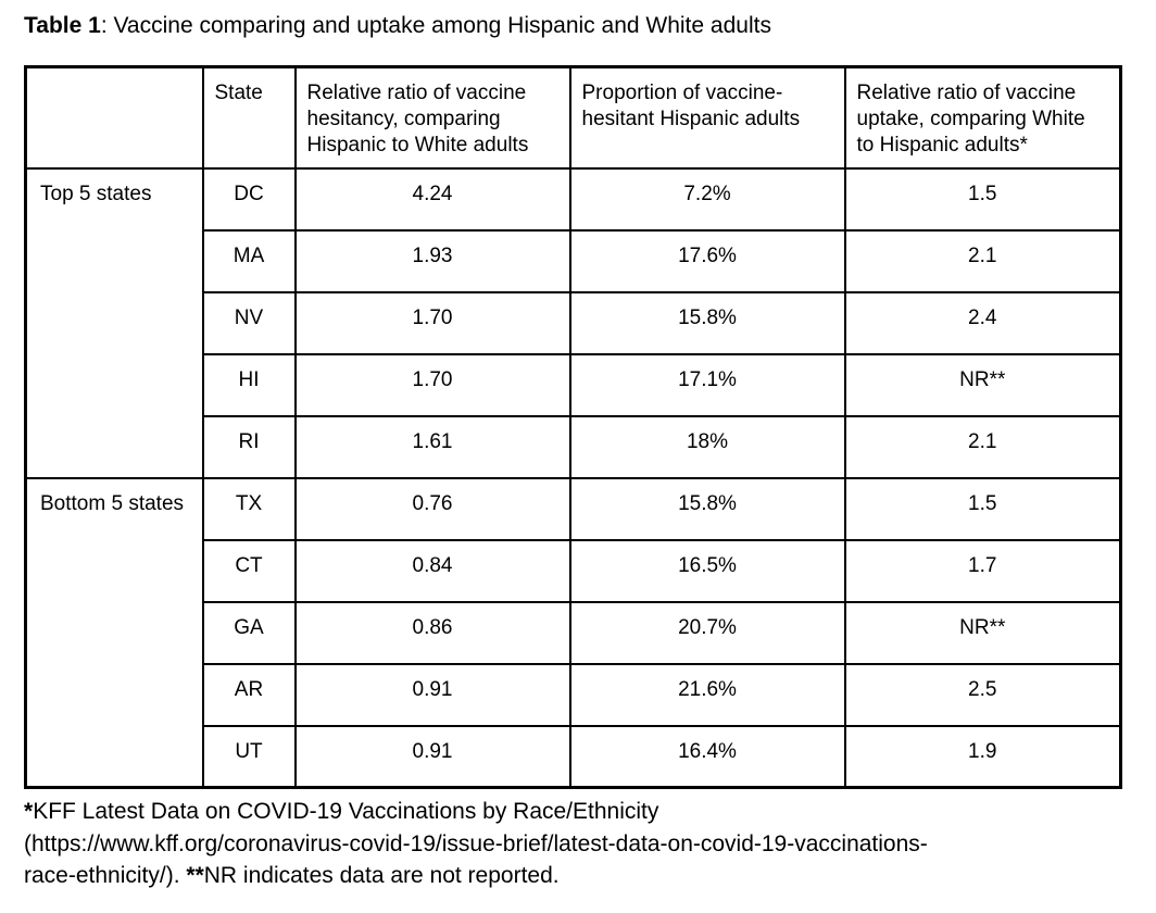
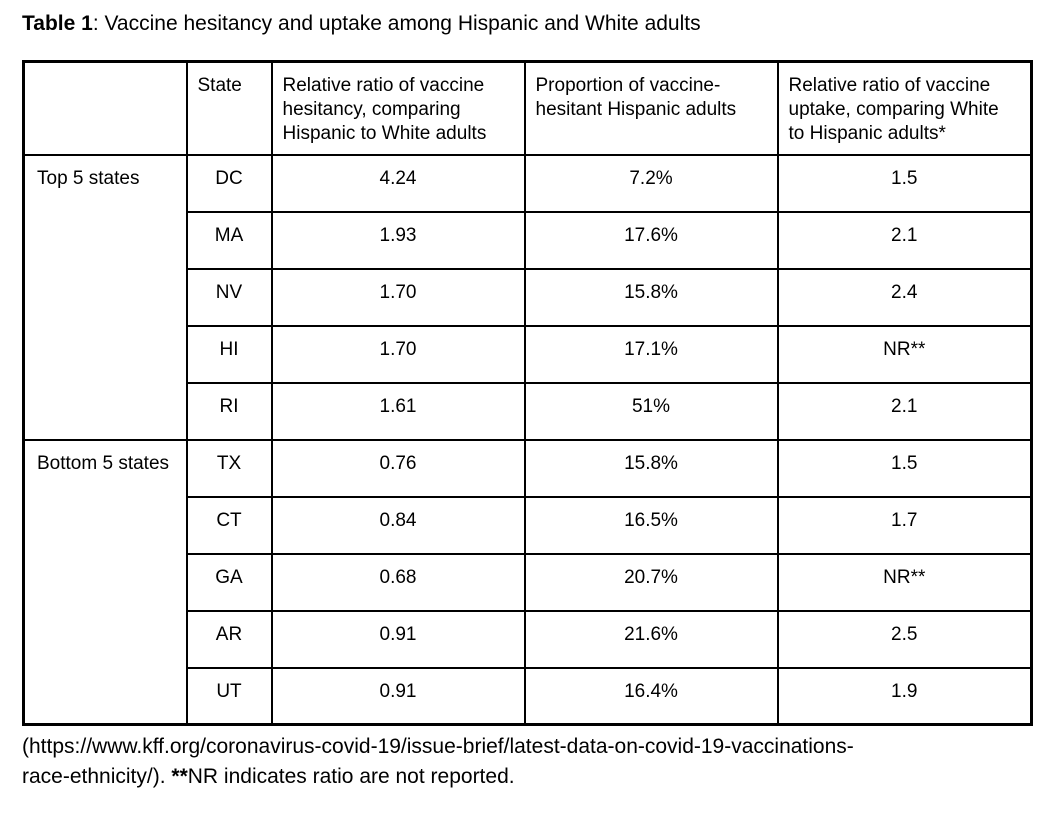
- Table 1: Vaccine comparing and uptake among Hispanic and White adults
+ Table 1: Vaccine hesitancy and uptake among Hispanic and White adults
  	State	Relative ratio of vaccine hesitancy, comparing Hispanic to White adults	Proportion of vaccine-hesitant Hispanic adults	Relative ratio of vaccine uptake, comparing White to Hispanic adults*
  Top 5 states	DC	4.24	7.2%	1.5
  MA	1.93	17.6%	2.1
  NV	1.70	15.8%	2.4
  HI	1.70	17.1%	NR**
- RI	1.61	18%	2.1
+ RI	1.61	51%	2.1
  Bottom 5 states	TX	0.76	15.8%	1.5
  CT	0.84	16.5%	1.7
- GA	0.86	20.7%	NR**
+ GA	0.68	20.7%	NR**
  AR	0.91	21.6%	2.5
  UT	0.91	16.4%	1.9
- *KFF Latest Data on COVID-19 Vaccinations by Race/Ethnicity
  (https://www.kff.org/coronavirus-covid-19/issue-brief/latest-data-on-covid-19-vaccinations-
- race-ethnicity/). **NR indicates data are not reported.
+ race-ethnicity/). **NR indicates ratio are not reported.
